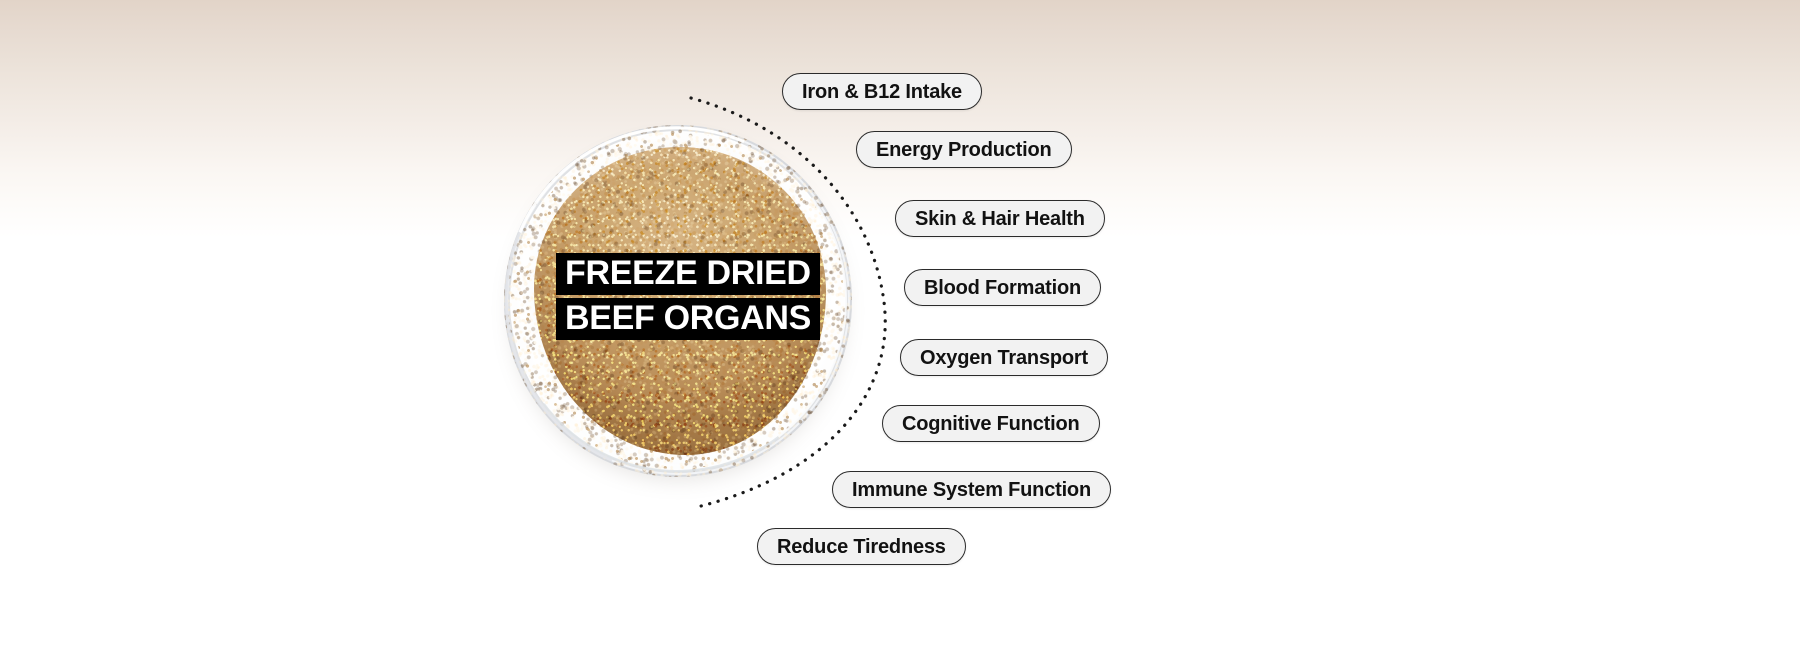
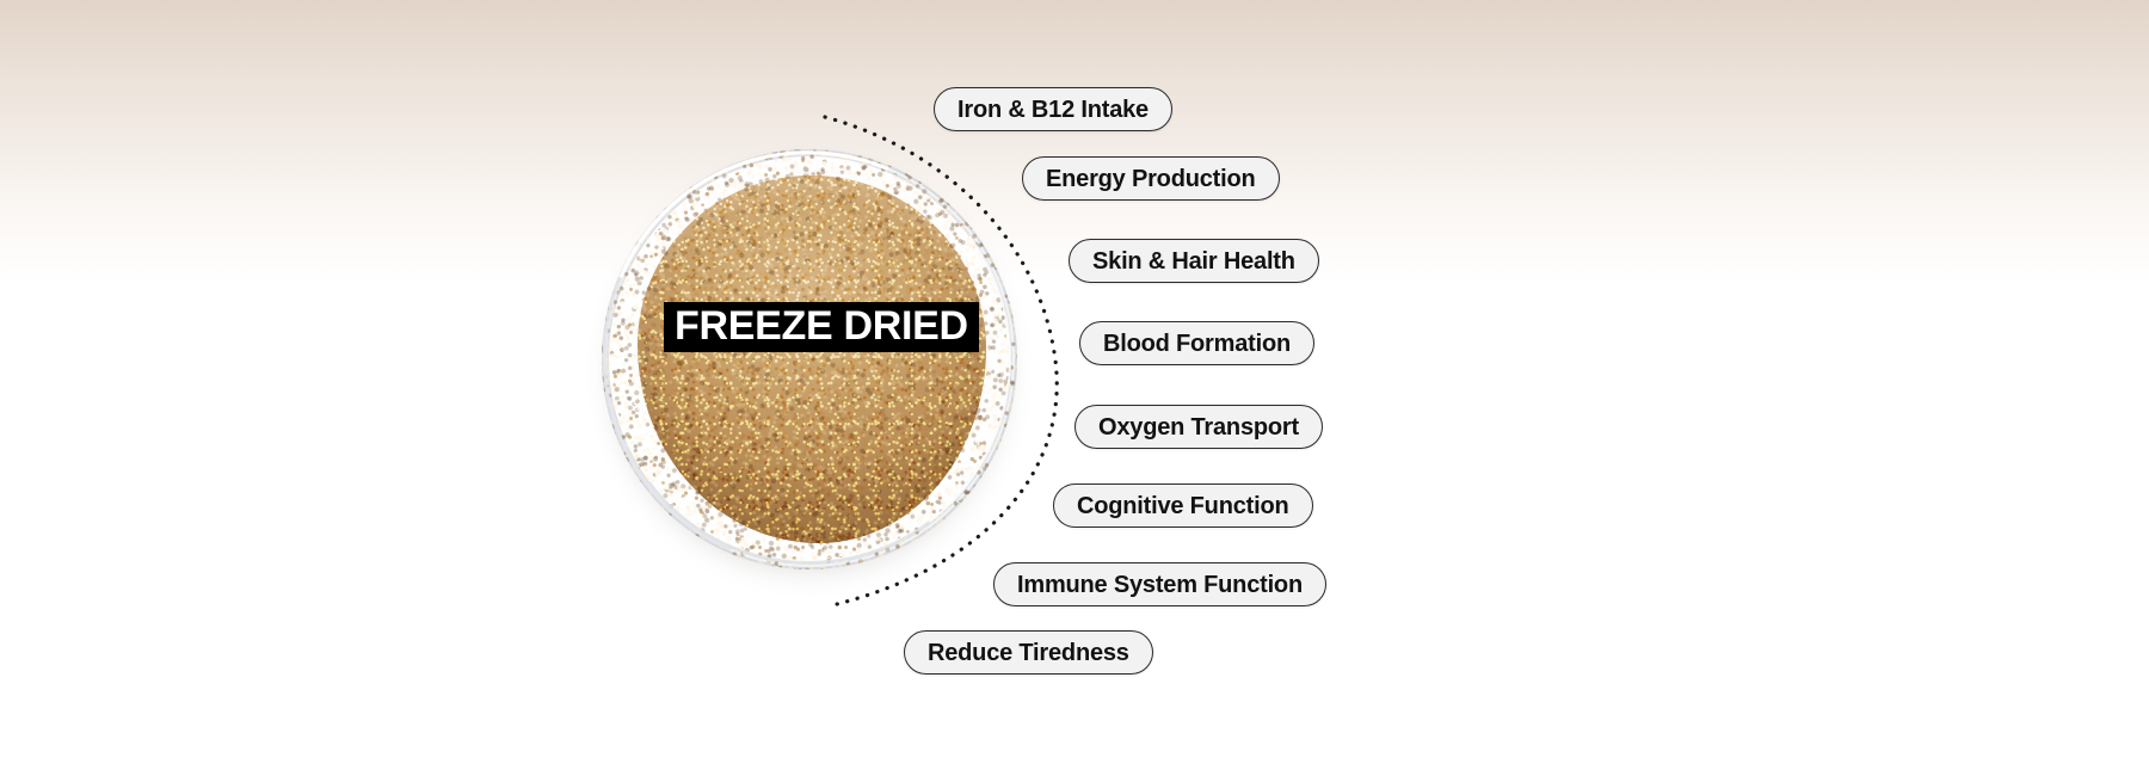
  FREEZE DRIED
- BEEF ORGANS
  Iron & B12 Intake
  Energy Production
  Skin & Hair Health
  Blood Formation
  Oxygen Transport
  Cognitive Function
  Immune System Function
  Reduce Tiredness
